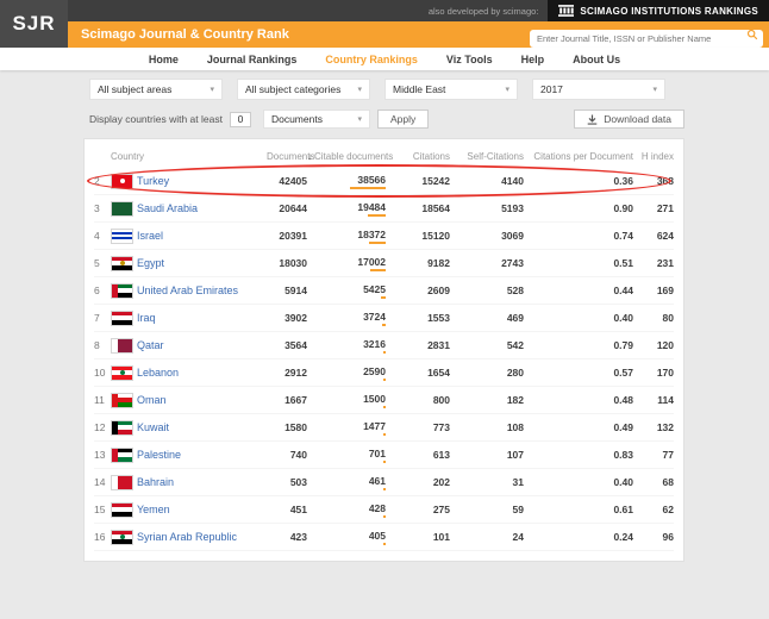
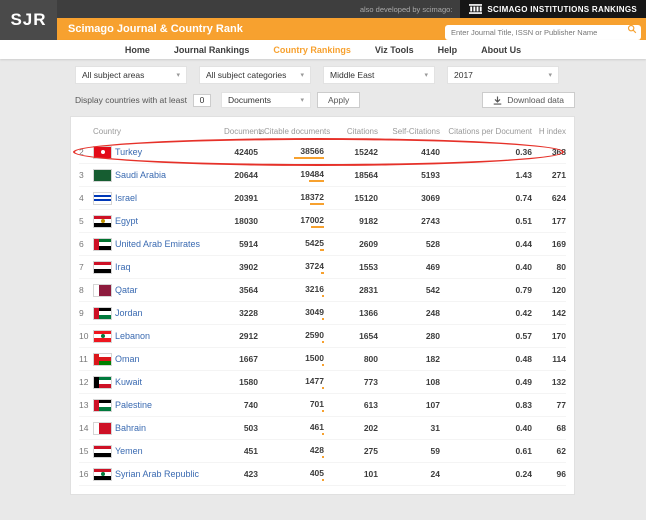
  also developed by scimago:
  SCIMAGO INSTITUTIONS RANKINGS
  SJR
  Scimago Journal & Country Rank
  Enter Journal Title, ISSN or Publisher Name
  Home
  Journal Rankings
  Country Rankings
  Viz Tools
  Help
  About Us
  All subject areas
  All subject categories
  Middle East
  2017
  Display countries with at least
  0
  Documents
  Apply
  Download data
  Country
  Documen
  ↓ Citable documents
  Citations
  Self-Citations
  Citations per Document
  H index
  2
  Turkey
  42405
  38566
  15242
  4140
  0.36
  368
  3
  Saudi Arabia
  20644
  19484
  18564
  5193
- 0.90
+ 1.43
  271
  4
  Israel
  20391
  18372
  15120
  3069
  0.74
  624
  5
  Egypt
  18030
  17002
  9182
  2743
  0.51
- 231
+ 177
  6
  United Arab Emirates
  5914
  5425
  2609
  528
  0.44
  169
  7
  Iraq
  3902
  3724
  1553
  469
  0.40
  80
  8
  Qatar
  3564
  3216
  2831
  542
  0.79
  120
+ 9
+ Jordan
+ 3228
+ 3049
+ 1366
+ 248
+ 0.42
+ 142
  10
  Lebanon
  2912
  2590
  1654
  280
  0.57
  170
  11
  Oman
  1667
  1500
  800
  182
  0.48
  114
  12
  Kuwait
  1580
  1477
  773
  108
  0.49
  132
  13
  Palestine
  740
  701
  613
  107
  0.83
  77
  14
  Bahrain
  503
  461
  202
  31
  0.40
  68
  15
  Yemen
  451
  428
  275
  59
  0.61
  62
  16
  Syrian Arab Republic
  423
  405
  101
  24
  0.24
  96
